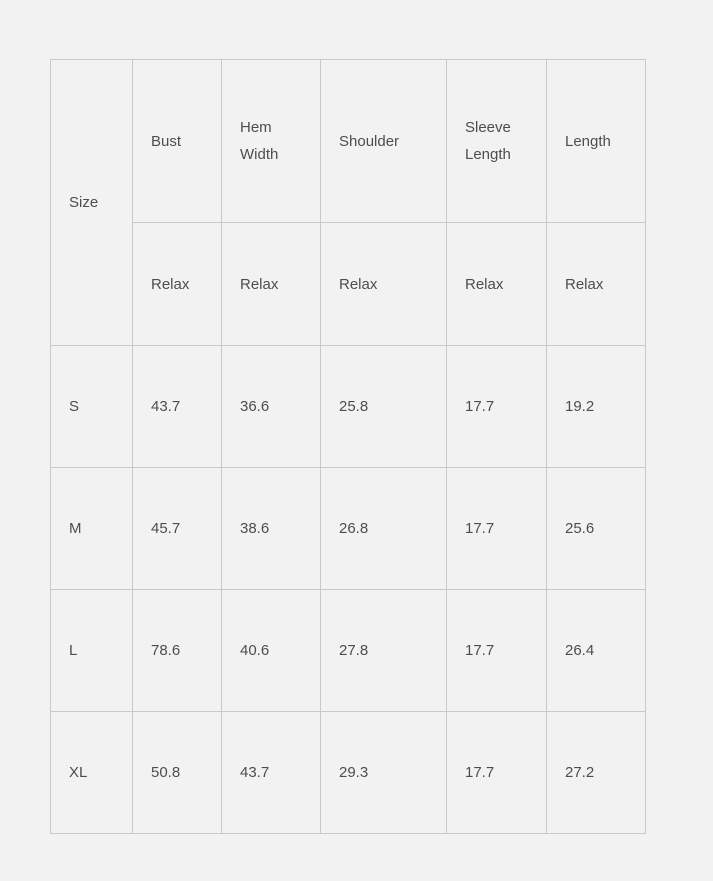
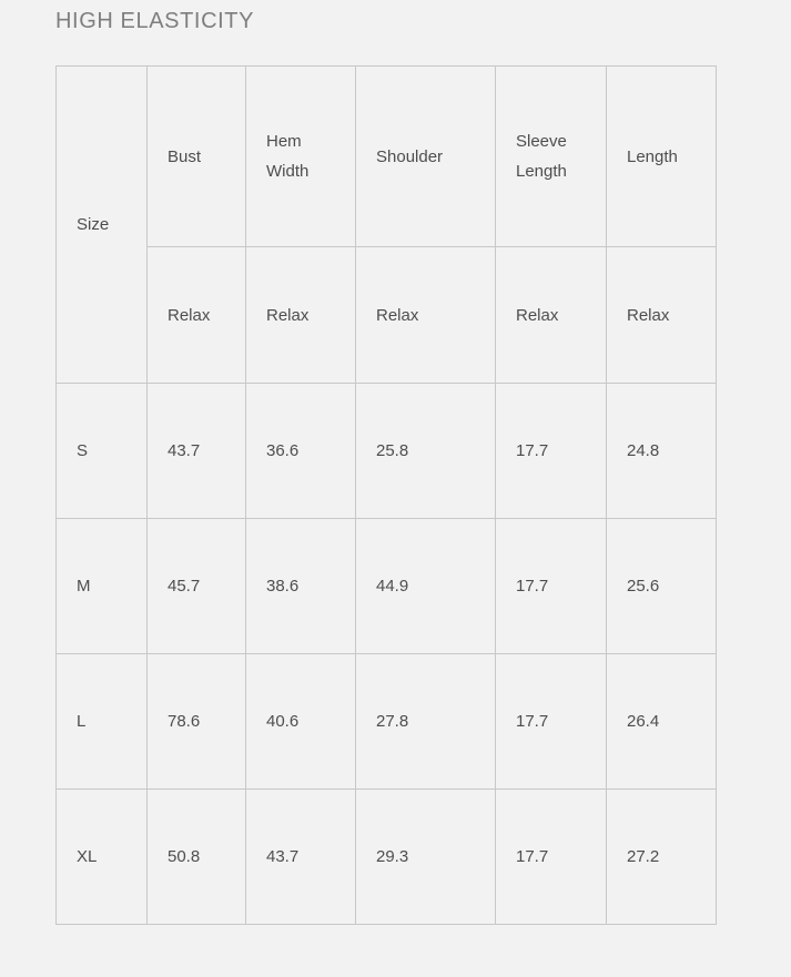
+ HIGH ELASTICITY
  Size	Bust	Hem Width	Shoulder	Sleeve Length	Length
  Relax	Relax	Relax	Relax	Relax
- S	43.7	36.6	25.8	17.7	19.2
+ S	43.7	36.6	25.8	17.7	24.8
- M	45.7	38.6	26.8	17.7	25.6
+ M	45.7	38.6	44.9	17.7	25.6
  L	78.6	40.6	27.8	17.7	26.4
  XL	50.8	43.7	29.3	17.7	27.2
